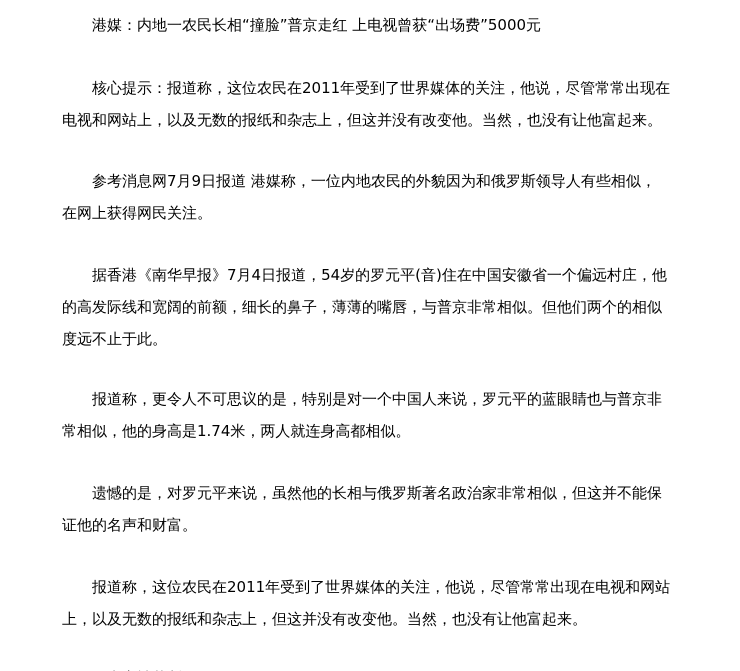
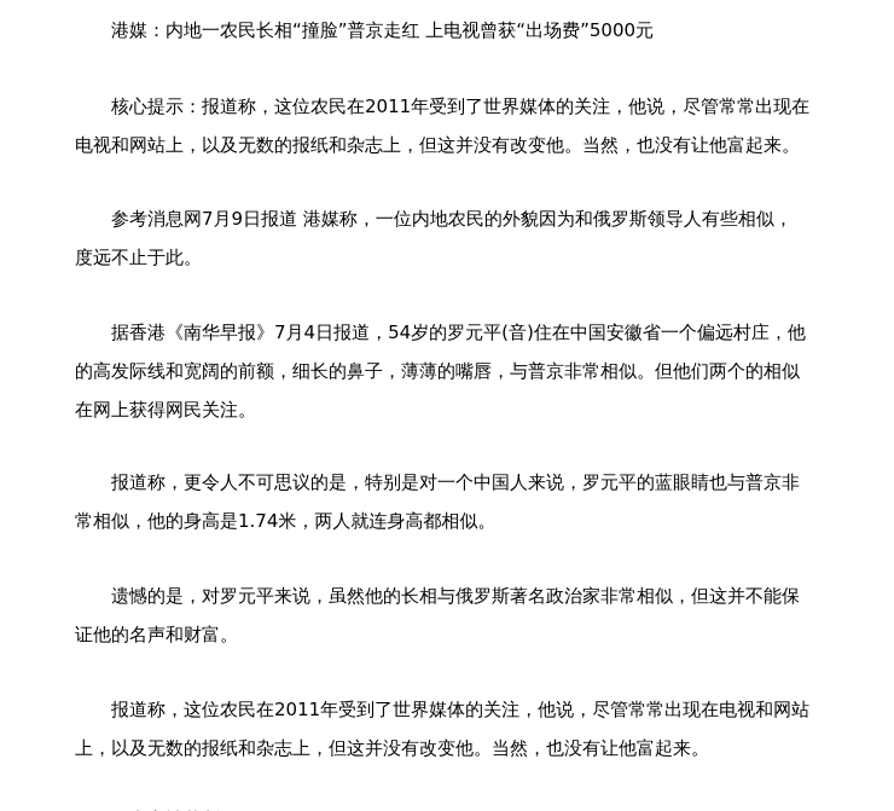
  港媒：内地一农民长相“撞脸”普京走红 上电视曾获“出场费”5000元
  核心提示：报道称，这位农民在2011年受到了世界媒体的关注，他说，尽管常常出现在
  电视和网站上，以及无数的报纸和杂志上，但这并没有改变他。当然，也没有让他富起来。
  参考消息网7月9日报道 港媒称，一位内地农民的外貌因为和俄罗斯领导人有些相似，
- 在网上获得网民关注。
+ 度远不止于此。
  据香港《南华早报》7月4日报道，54岁的罗元平(音)住在中国安徽省一个偏远村庄，他
  的高发际线和宽阔的前额，细长的鼻子，薄薄的嘴唇，与普京非常相似。但他们两个的相似
- 度远不止于此。
+ 在网上获得网民关注。
  报道称，更令人不可思议的是，特别是对一个中国人来说，罗元平的蓝眼睛也与普京非
  常相似，他的身高是1.74米，两人就连身高都相似。
  遗憾的是，对罗元平来说，虽然他的长相与俄罗斯著名政治家非常相似，但这并不能保
  证他的名声和财富。
  报道称，这位农民在2011年受到了世界媒体的关注，他说，尽管常常出现在电视和网站
  上，以及无数的报纸和杂志上，但这并没有改变他。当然，也没有让他富起来。
